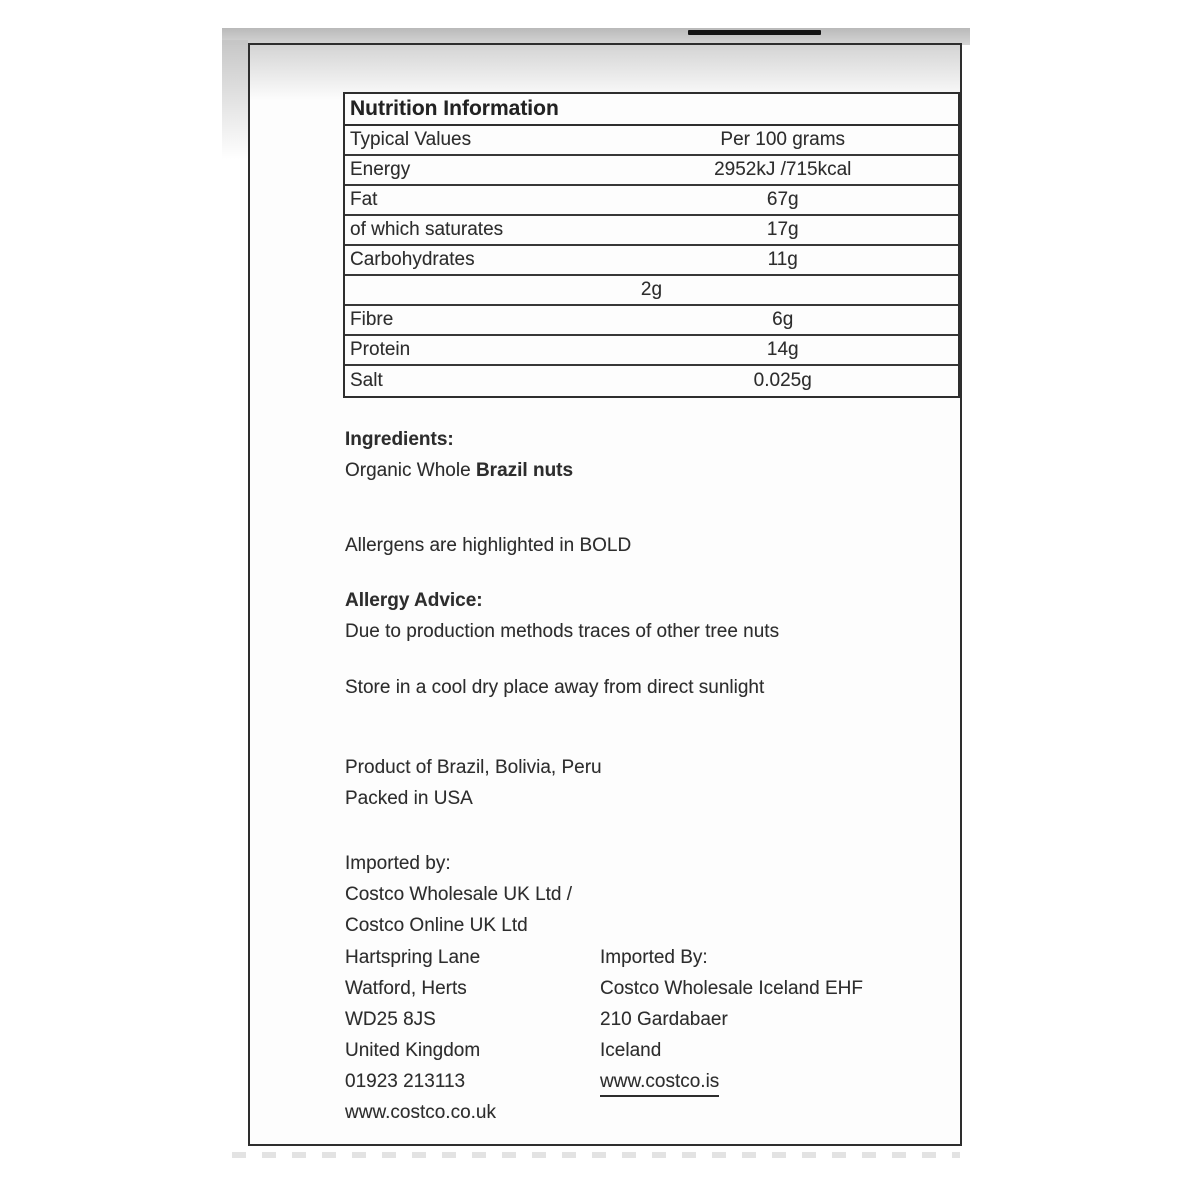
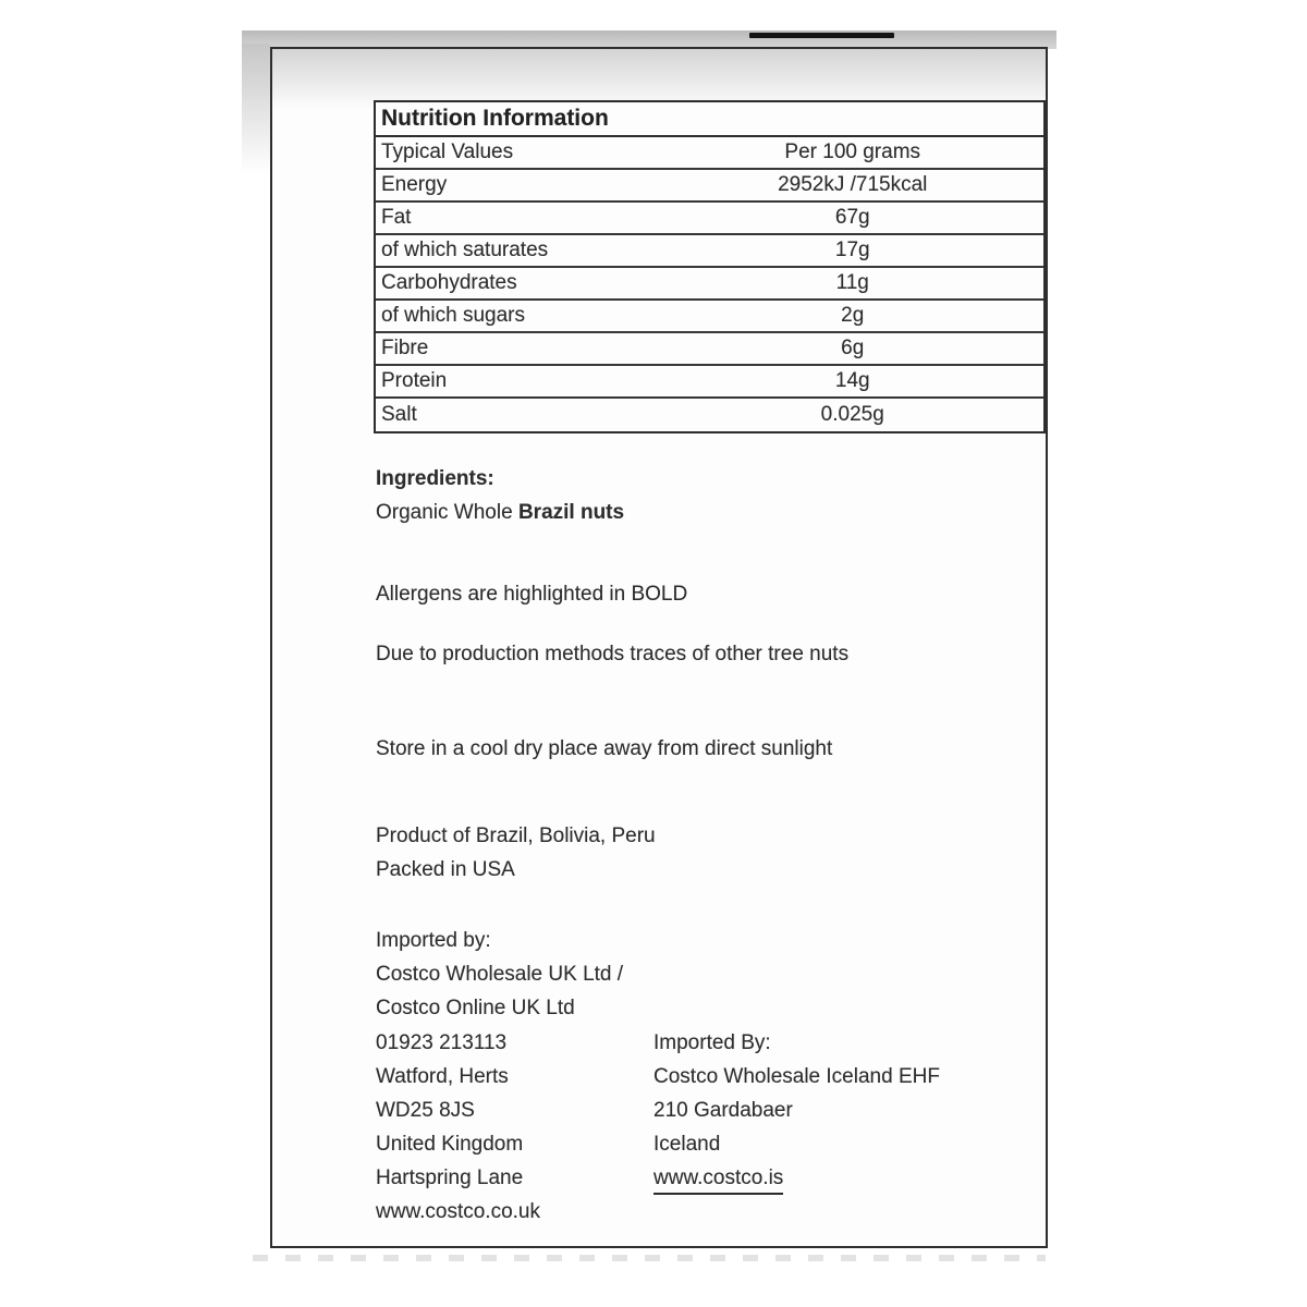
  Nutrition Information
  Typical Values
  Per 100 grams
  Energy
  2952kJ /715kcal
  Fat
  67g
  of which saturates
  17g
  Carbohydrates
  11g
+ of which sugars
  2g
  Fibre
  6g
  Protein
  14g
  Salt
  0.025g
  Ingredients:
  Organic Whole Brazil nuts
  Allergens are highlighted in BOLD
- Allergy Advice:
  Due to production methods traces of other tree nuts
  Store in a cool dry place away from direct sunlight
  Product of Brazil, Bolivia, Peru
  Packed in USA
  Imported by:
  Costco Wholesale UK Ltd /
  Costco Online UK Ltd
- Hartspring Lane
+ 01923 213113
  Watford, Herts
  WD25 8JS
  United Kingdom
- 01923 213113
+ Hartspring Lane
  www.costco.co.uk
  Imported By:
  Costco Wholesale Iceland EHF
  210 Gardabaer
  Iceland
  www.costco.is
